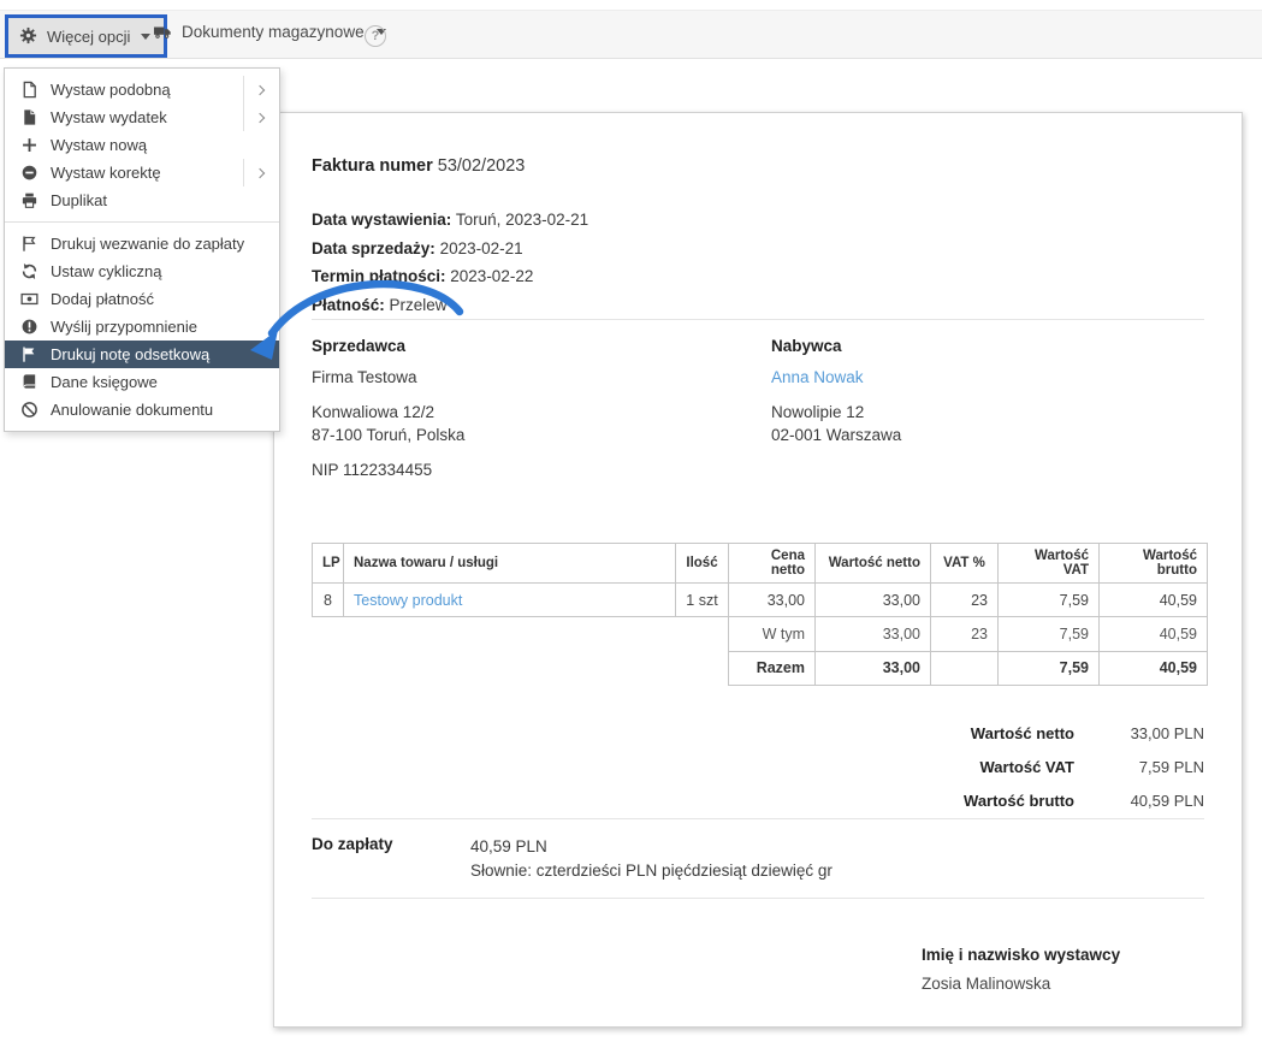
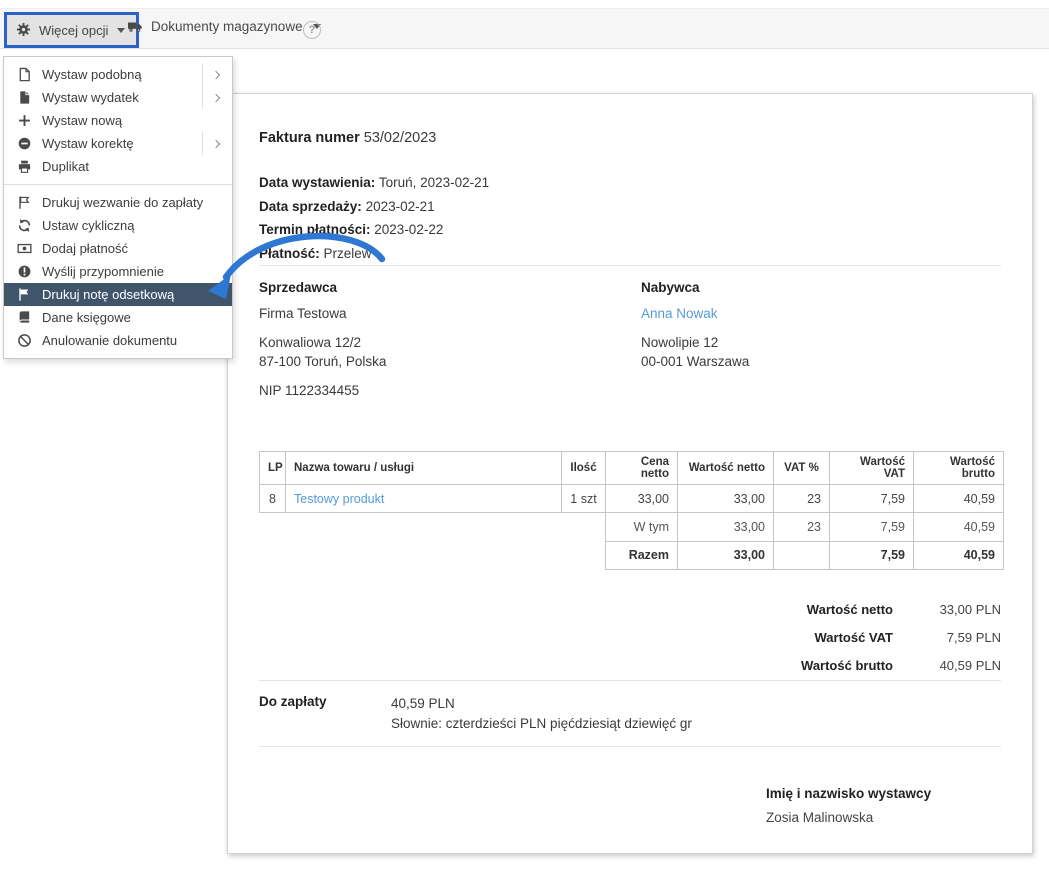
  Więcej opcji
  Dokumenty magazynowe
  ?
  Wystaw podobną
  Wystaw wydatek
  Wystaw nową
  Wystaw korektę
  Duplikat
  Drukuj wezwanie do zapłaty
  Ustaw cykliczną
  Dodaj płatność
  Wyślij przypomnienie
  Drukuj notę odsetkową
  Dane księgowe
  Anulowanie dokumentu
  Faktura numer 53/02/2023
  Data wystawienia: Toruń, 2023-02-21
  Data sprzedaży: 2023-02-21
  Termin płatności: 2023-02-22
  Płatność: Przelew
  Sprzedawca
  Firma Testowa
  Konwaliowa 12/2
  87-100 Toruń, Polska
  NIP 1122334455
  Nabywca
  Anna Nowak
  Nowolipie 12
- 02-001 Warszawa
+ 00-001 Warszawa
  LP	Nazwa towaru / usługi	Ilość	Cena netto	Wartość netto	VAT %	Wartość VAT	Wartość brutto
  8	Testowy produkt	1 szt	33,00	33,00	23	7,59	40,59
  W tym	33,00	23	7,59	40,59
  Razem	33,00		7,59	40,59
  Wartość netto
  33,00 PLN
  Wartość VAT
  7,59 PLN
  Wartość brutto
  40,59 PLN
  Do zapłaty
  40,59 PLN
  Słownie: czterdzieści PLN pięćdziesiąt dziewięć gr
  Imię i nazwisko wystawcy
  Zosia Malinowska
